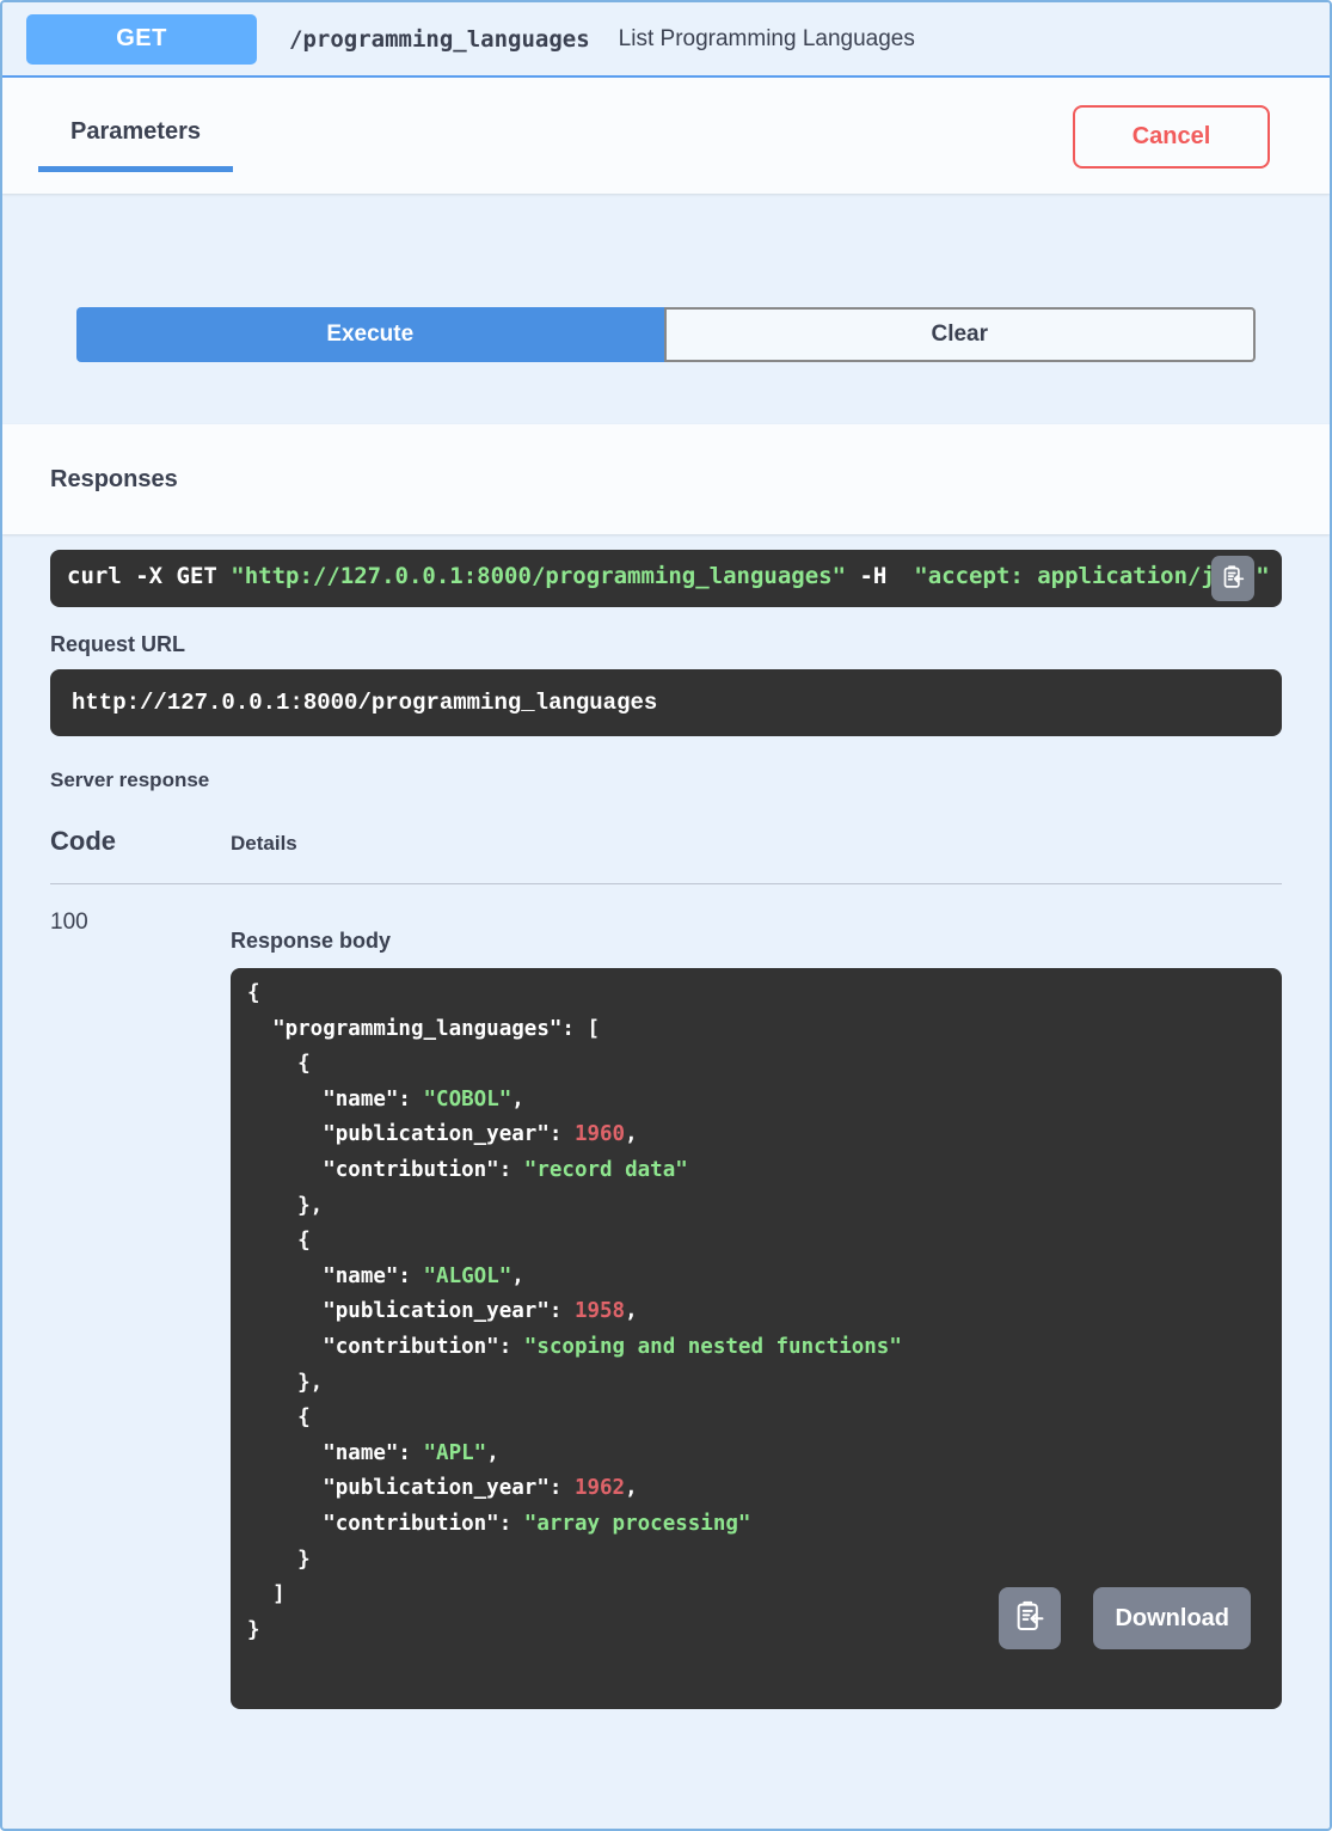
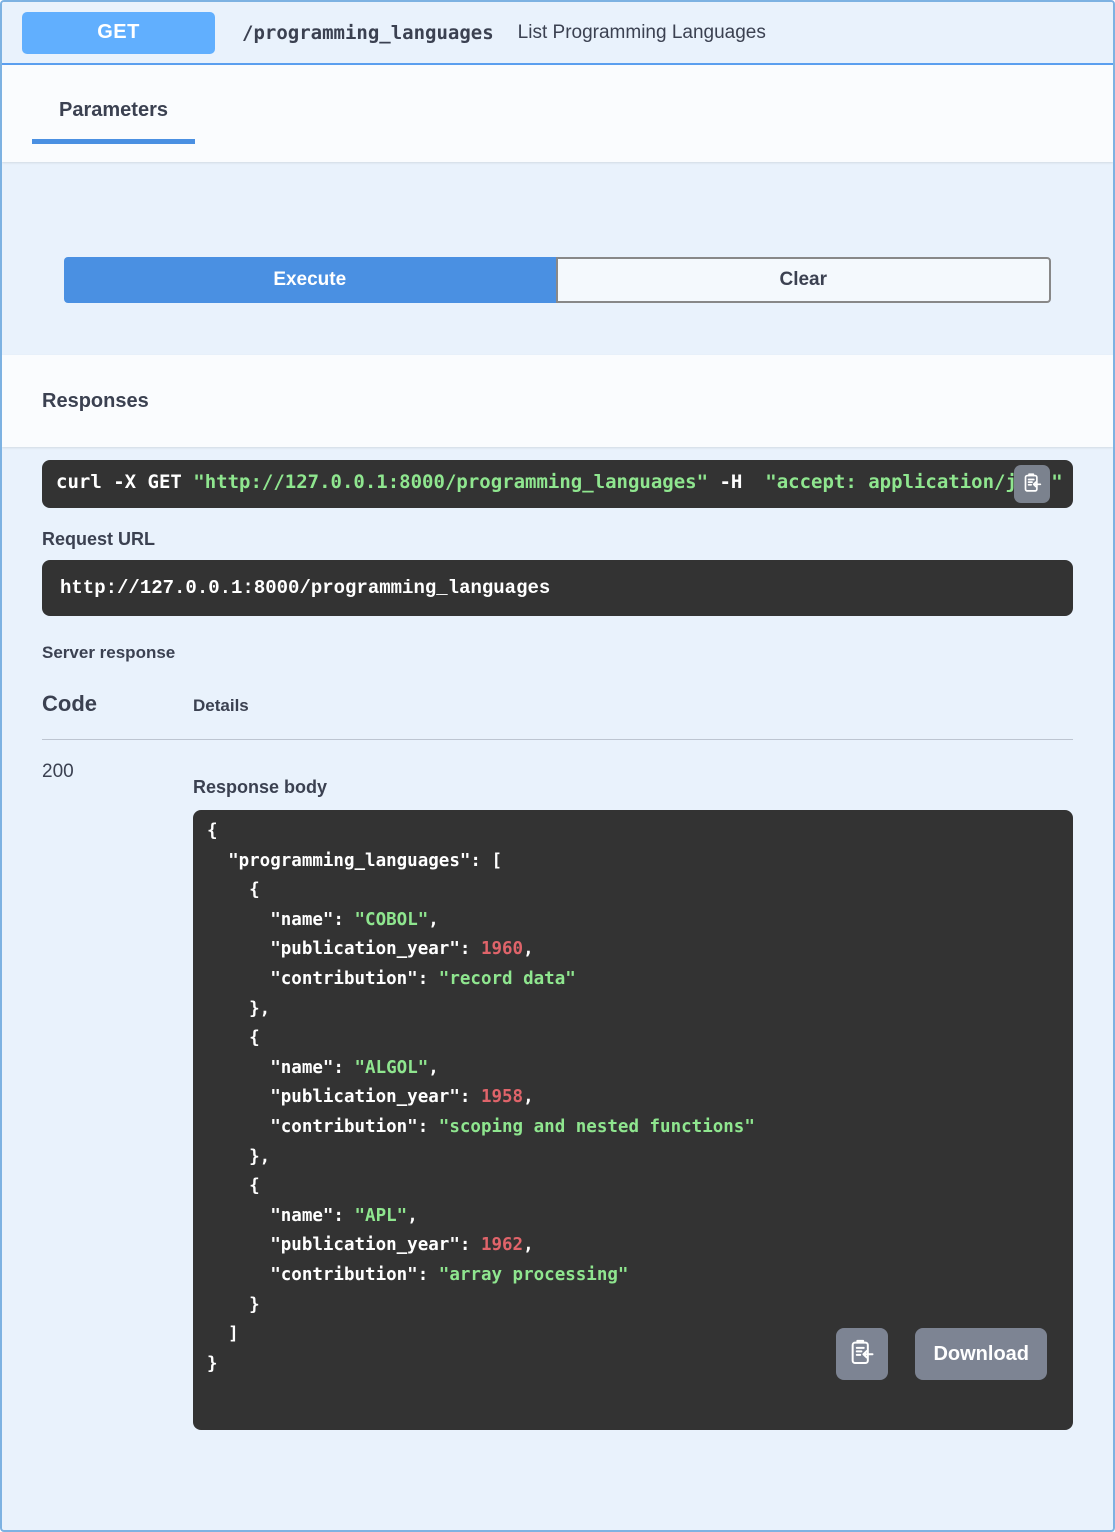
  GET
  /programming_languages
  List Programming Languages
  Parameters
- Cancel
  Execute
  Clear
  Responses
  curl -X GET "http://127.0.0.1:8000/programming_languages" -H "accept: application/j"
  Request URL
  http://127.0.0.1:8000/programming_languages
  Server response
  Code
  Details
- 100
+ 200
  Response body
  {
  "programming_languages": [
  {
  "name": "COBOL",
  "publication_year": 1960,
  "contribution": "record data"
  },
  {
  "name": "ALGOL",
  "publication_year": 1958,
  "contribution": "scoping and nested functions"
  },
  {
  "name": "APL",
  "publication_year": 1962,
  "contribution": "array processing"
  }
  ]
  }
  Download
